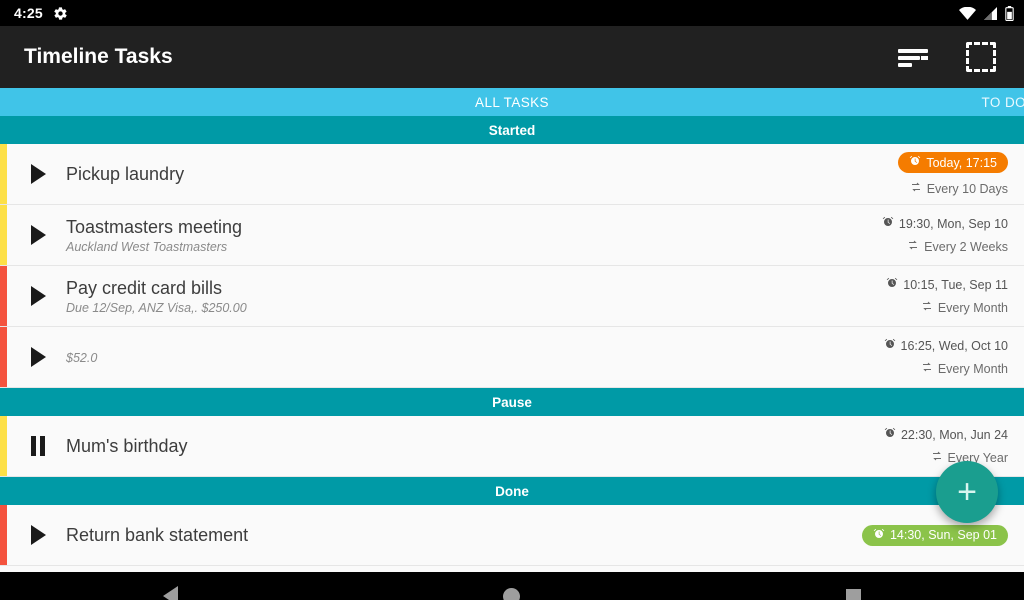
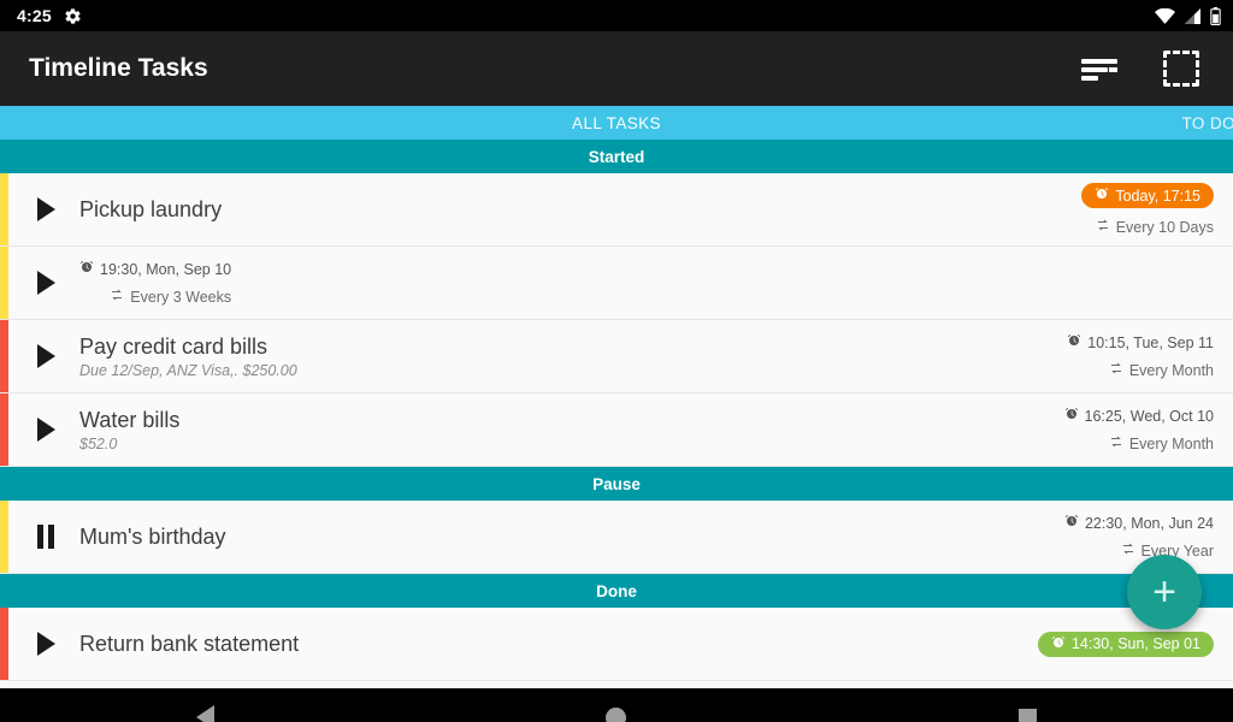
  4:25
  Timeline Tasks
  ALL TASKS
  TO DO
  Started
  Pickup laundry
  Today, 17:15
  Every 10 Days
- Toastmasters meeting
- Auckland West Toastmasters
  19:30, Mon, Sep 10
- Every 2 Weeks
+ Every 3 Weeks
  Pay credit card bills
  Due 12/Sep, ANZ Visa,. $250.00
  10:15, Tue, Sep 11
  Every Month
+ Water bills
  $52.0
  16:25, Wed, Oct 10
  Every Month
  Pause
  Mum's birthday
  22:30, Mon, Jun 24
  Every Year
  Done
  Return bank statement
  14:30, Sun, Sep 01
  +
